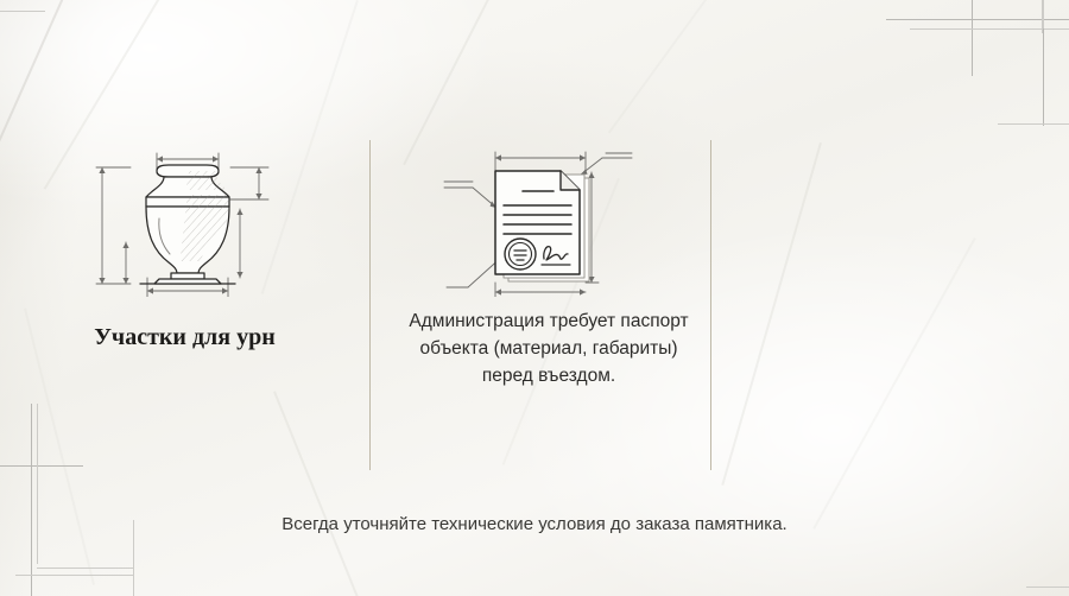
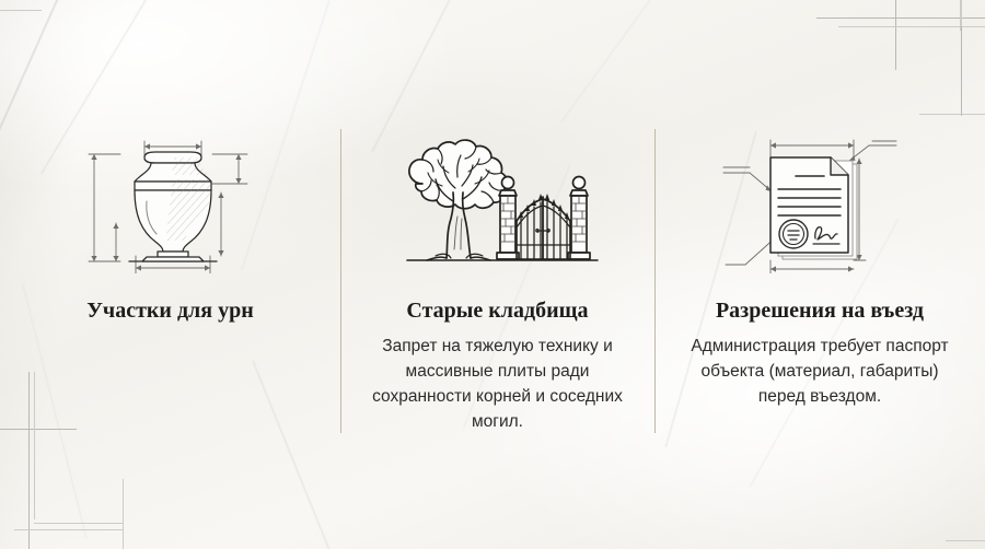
  Участки для урн
+ Старые кладбища
+ Запрет на тяжелую технику и массивные плиты ради сохранности корней и соседних могил.
+ Разрешения на въезд
  Администрация требует паспорт объекта (материал, габариты) перед въездом.
- Всегда уточняйте технические условия до заказа памятника.
